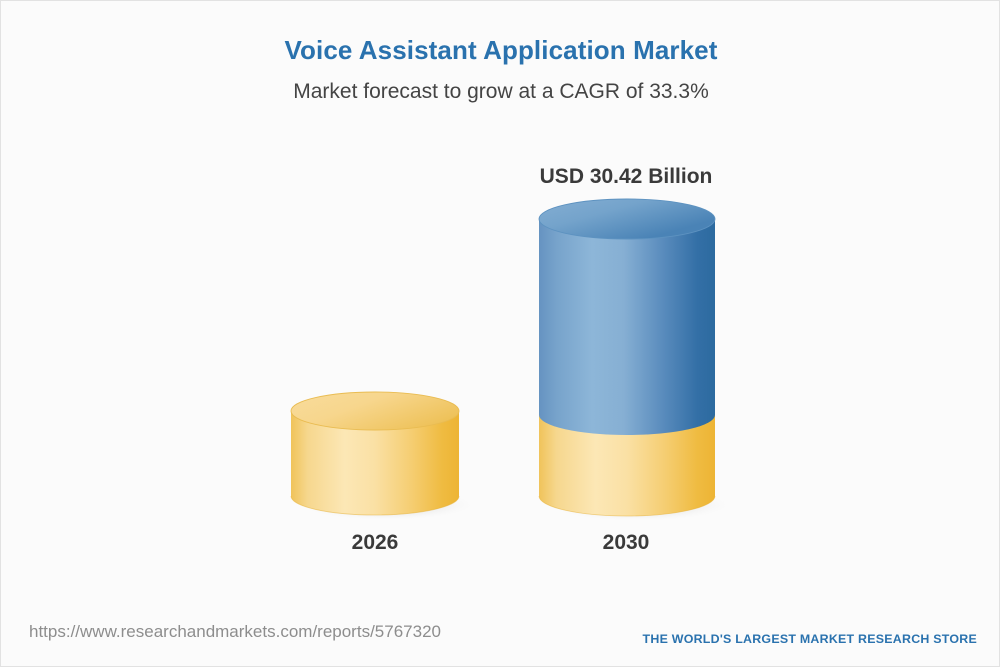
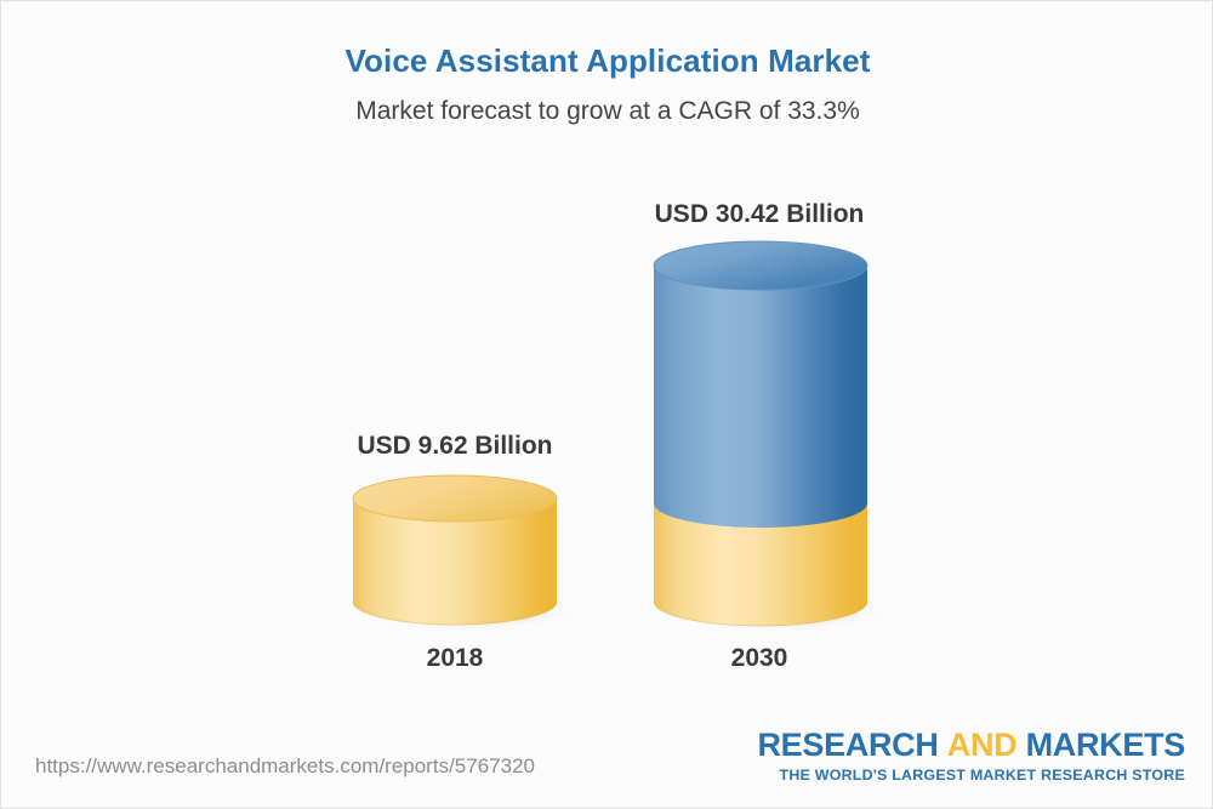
  Voice Assistant Application Market
  Market forecast to grow at a CAGR of 33.3%
+ USD 9.62 Billion
  USD 30.42 Billion
- 2026
+ 2018
  2030
  https://www.researchandmarkets.com/reports/5767320
+ RESEARCH AND MARKETS
  THE WORLD'S LARGEST MARKET RESEARCH STORE
